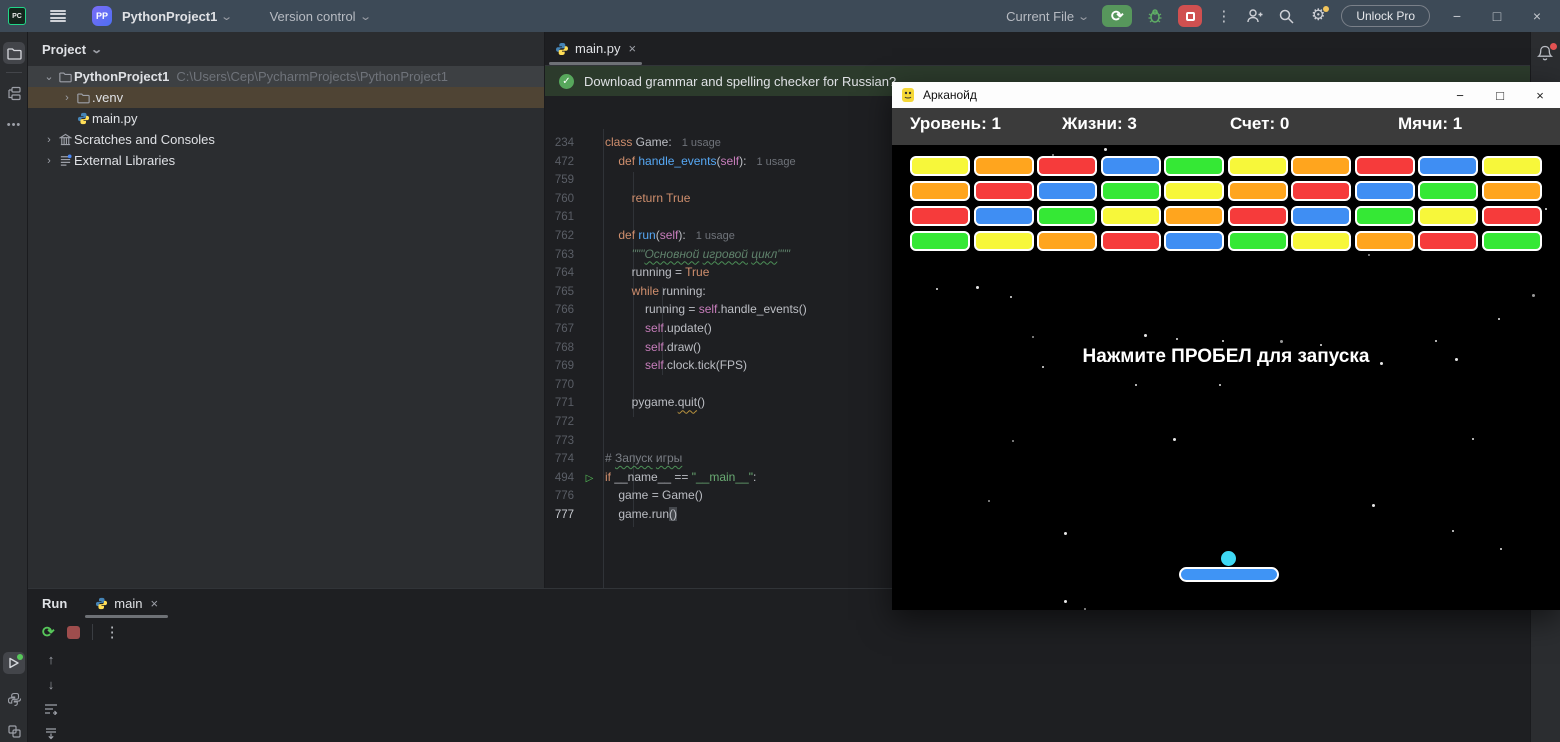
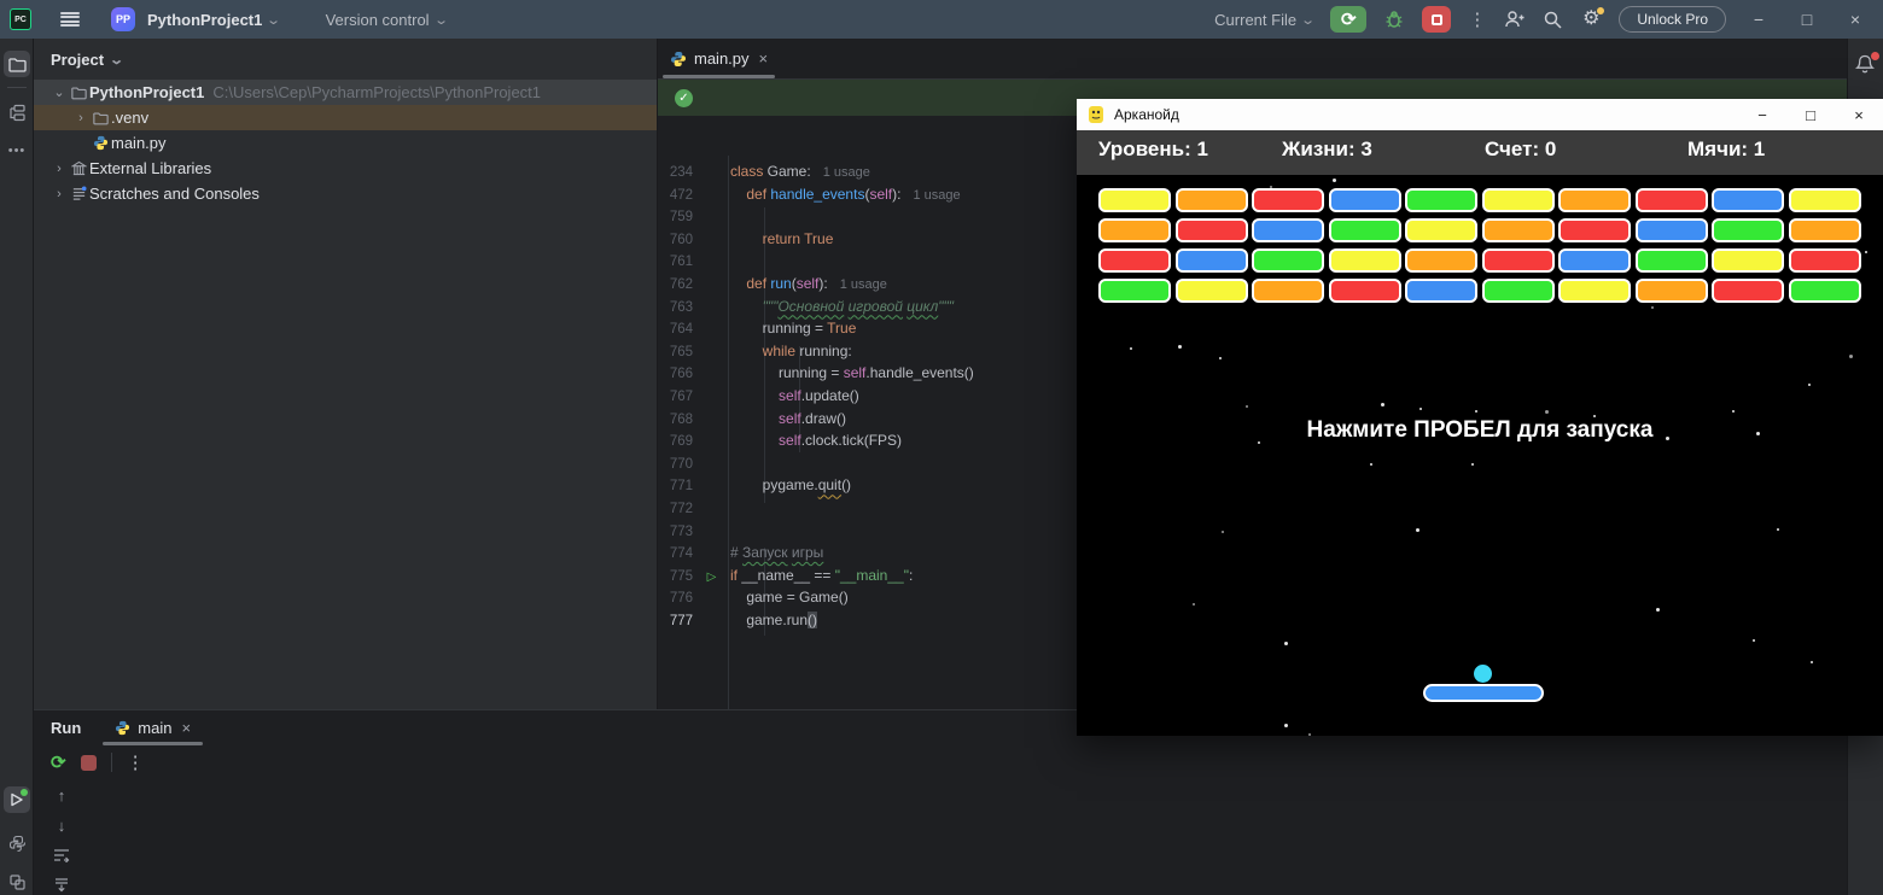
  PP
  PythonProject1
  ⌄
  Version control
  ⌄
  Current File
  ⌄
  ⟳
  ⋮
  ⚙
  Unlock Pro
  −
  □
  ×
  •••
  Project
  ⌄
  ⌄
  PythonProject1
  C:\Users\Cep\PycharmProjects\PythonProject1
  ›
  .venv
  main.py
  ›
- Scratches and Consoles
+ External Libraries
  ›
- External Libraries
+ Scratches and Consoles
  main.py
  ×
  ✓
- Download grammar and spelling checker for Russian?
  234 class Game: 1 usage
  472 def handle_events(self): 1 usage
  759
  760 return True
  761
  762 def run(self): 1 usage
  763 """Основной игровой цикл"""
  764 running = True
  765 while running:
  766 running = self.handle_events()
  767 self.update()
  768 self.draw()
  769 self.clock.tick(FPS)
  770
  771 pygame.quit()
  772
  773
  774 # Запуск игры
- 494 ▷ if __name__ == "__main__":
+ 775 ▷ if __name__ == "__main__":
  776 game = Game()
  777 game.run()
  Run
  main
  ×
  ⟳
  ⋮
  ↑
  ↓
  Арканойд
  −
  □
  ×
  Уровень: 1
  Жизни: 3
  Счет: 0
  Мячи: 1
  Нажмите ПРОБЕЛ для запуска
